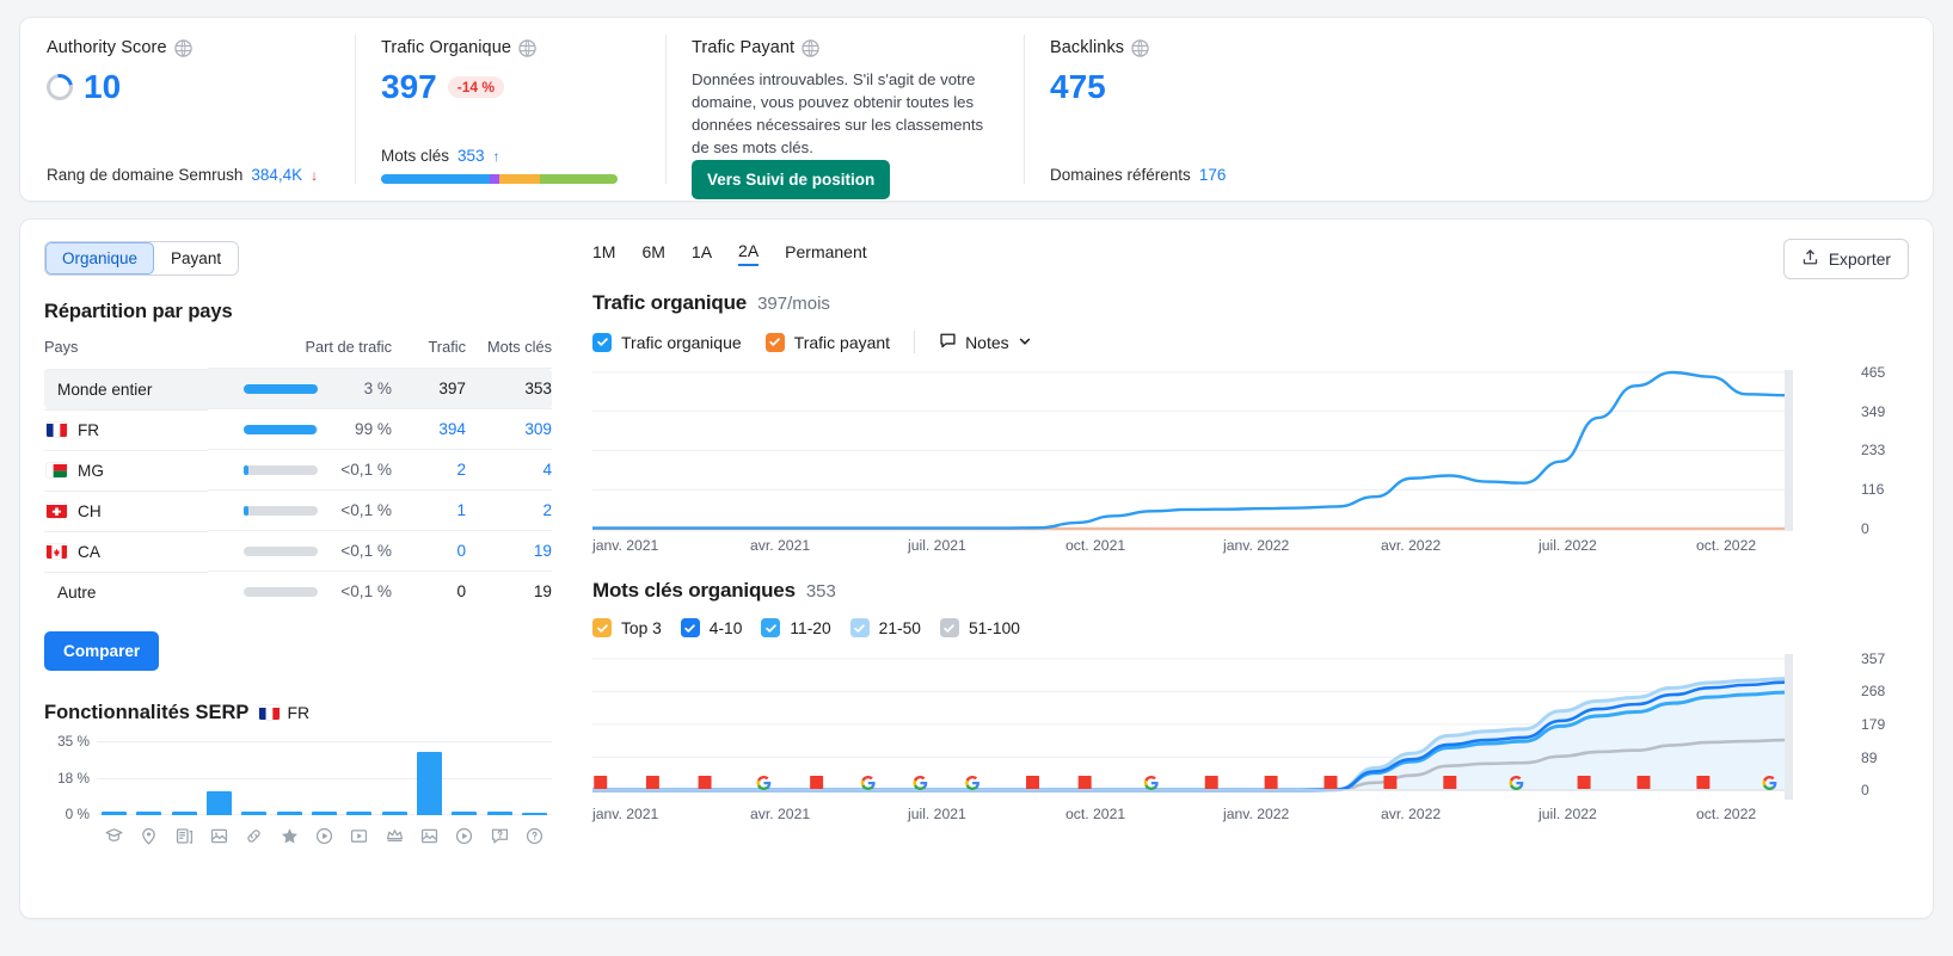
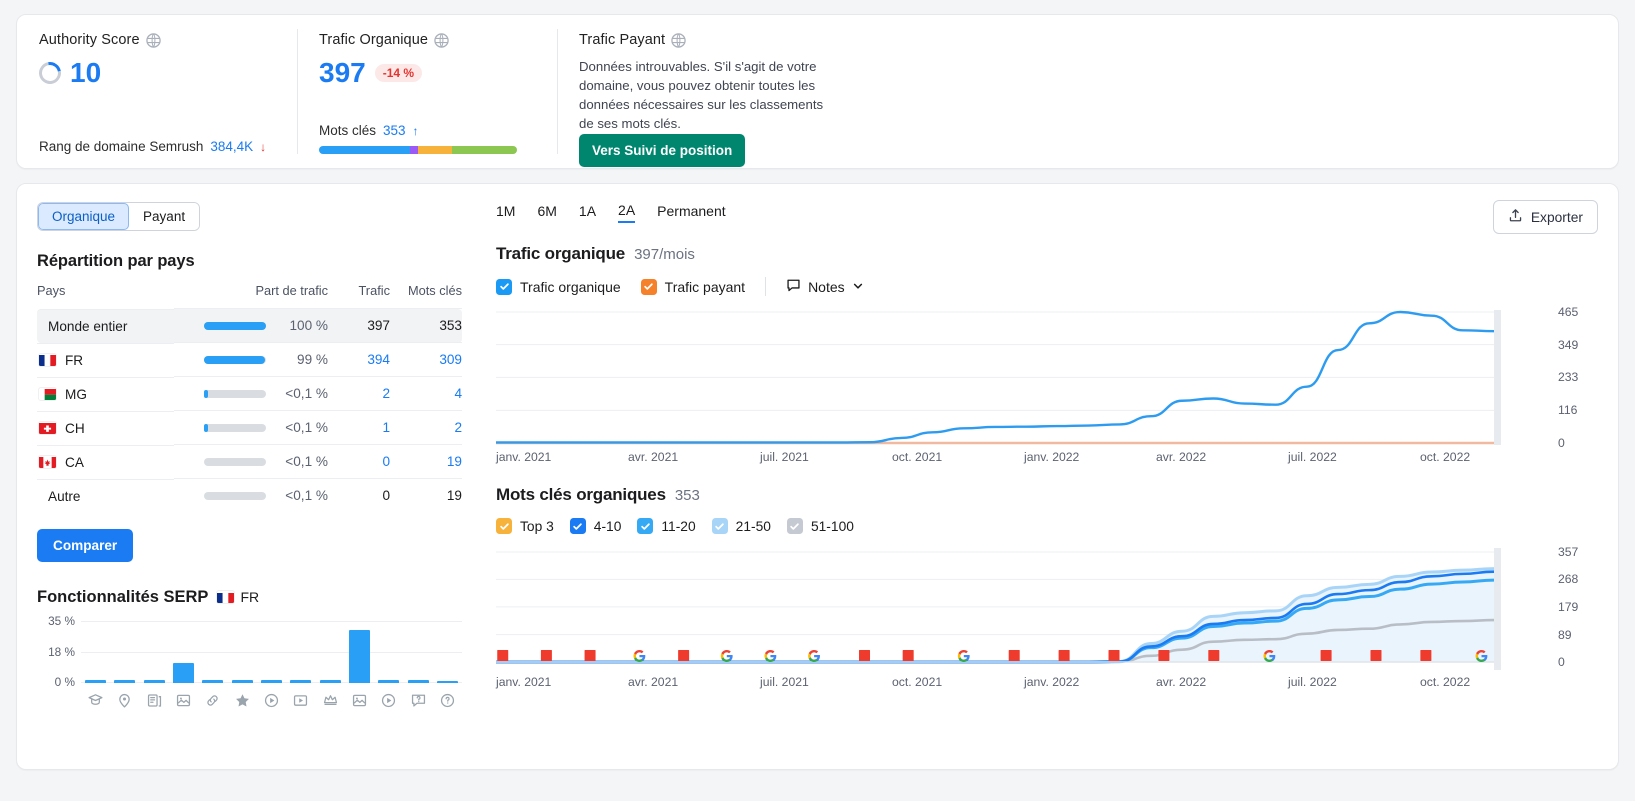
  Authority Score
  10
  Rang de domaine Semrush
  384,4K
  ↓
  Trafic Organique
  397
  -14 %
  Mots clés
  353
  ↑
  Trafic Payant
  Données introuvables. S'il s'agit de votre domaine, vous pouvez obtenir toutes les données nécessaires sur les classements de ses mots clés.
  Vers Suivi de position
- Backlinks
- 475
- Domaines référents
- 176
  Organique
  Payant
  Répartition par pays
  Pays	Part de trafic	Trafic	Mots clés
- Monde entier			3 %	397	353
+ Monde entier			100 %	397	353
  FR			99 %	394	309
  MG			<0,1 %	2	4
  CH			<0,1 %	1	2
  CA			<0,1 %	0	19
  Autre			<0,1 %	0	19
  Comparer
  Fonctionnalités SERP
  FR
  35 %
  18 %
  0 %
  1M
  6M
  1A
  2A
  Permanent
  Exporter
  Trafic organique
  397/mois
  Trafic organique
  Trafic payant
  Notes
  0
  116
  233
  349
  465
  janv. 2021
  avr. 2021
  juil. 2021
  oct. 2021
  janv. 2022
  avr. 2022
  juil. 2022
  oct. 2022
  Mots clés organiques
  353
  Top 3
  4-10
  11-20
  21-50
  51-100
  0
  89
  179
  268
  357
  janv. 2021
  avr. 2021
  juil. 2021
  oct. 2021
  janv. 2022
  avr. 2022
  juil. 2022
  oct. 2022
